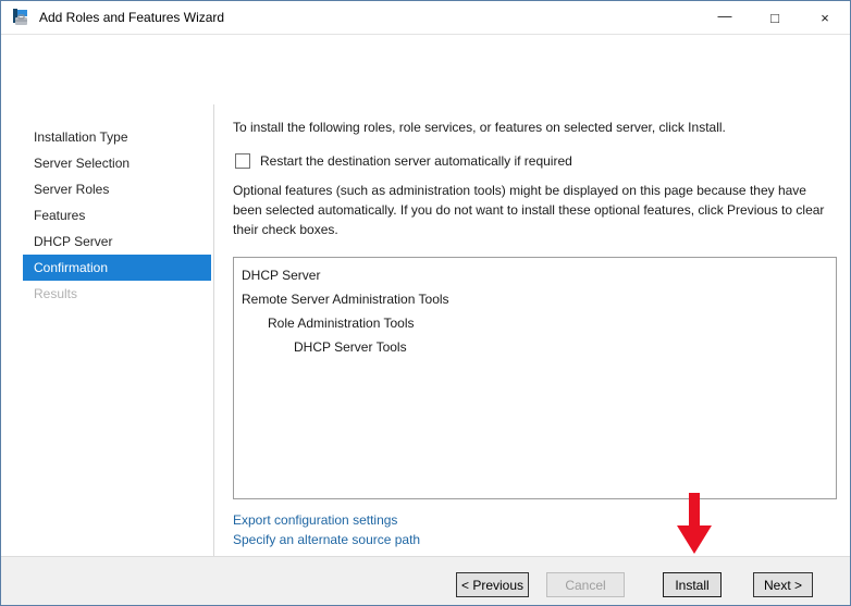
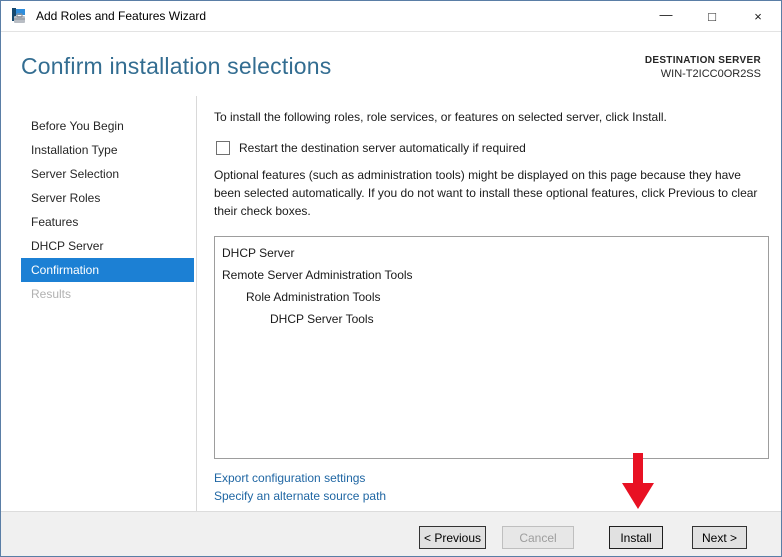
  Add Roles and Features Wizard
  —
  □
  ×
+ Confirm installation selections
+ DESTINATION SERVER
+ WIN-T2ICC0OR2SS
+ Before You Begin
  Installation Type
  Server Selection
  Server Roles
  Features
  DHCP Server
  Confirmation
  Results
  To install the following roles, role services, or features on selected server, click Install.
  Restart the destination server automatically if required
  Optional features (such as administration tools) might be displayed on this page because they have been selected automatically. If you do not want to install these optional features, click Previous to clear their check boxes.
  DHCP Server
  Remote Server Administration Tools
  Role Administration Tools
  DHCP Server Tools
  Export configuration settings
  Specify an alternate source path
  < Previous
  Cancel
  Install
  Next >
